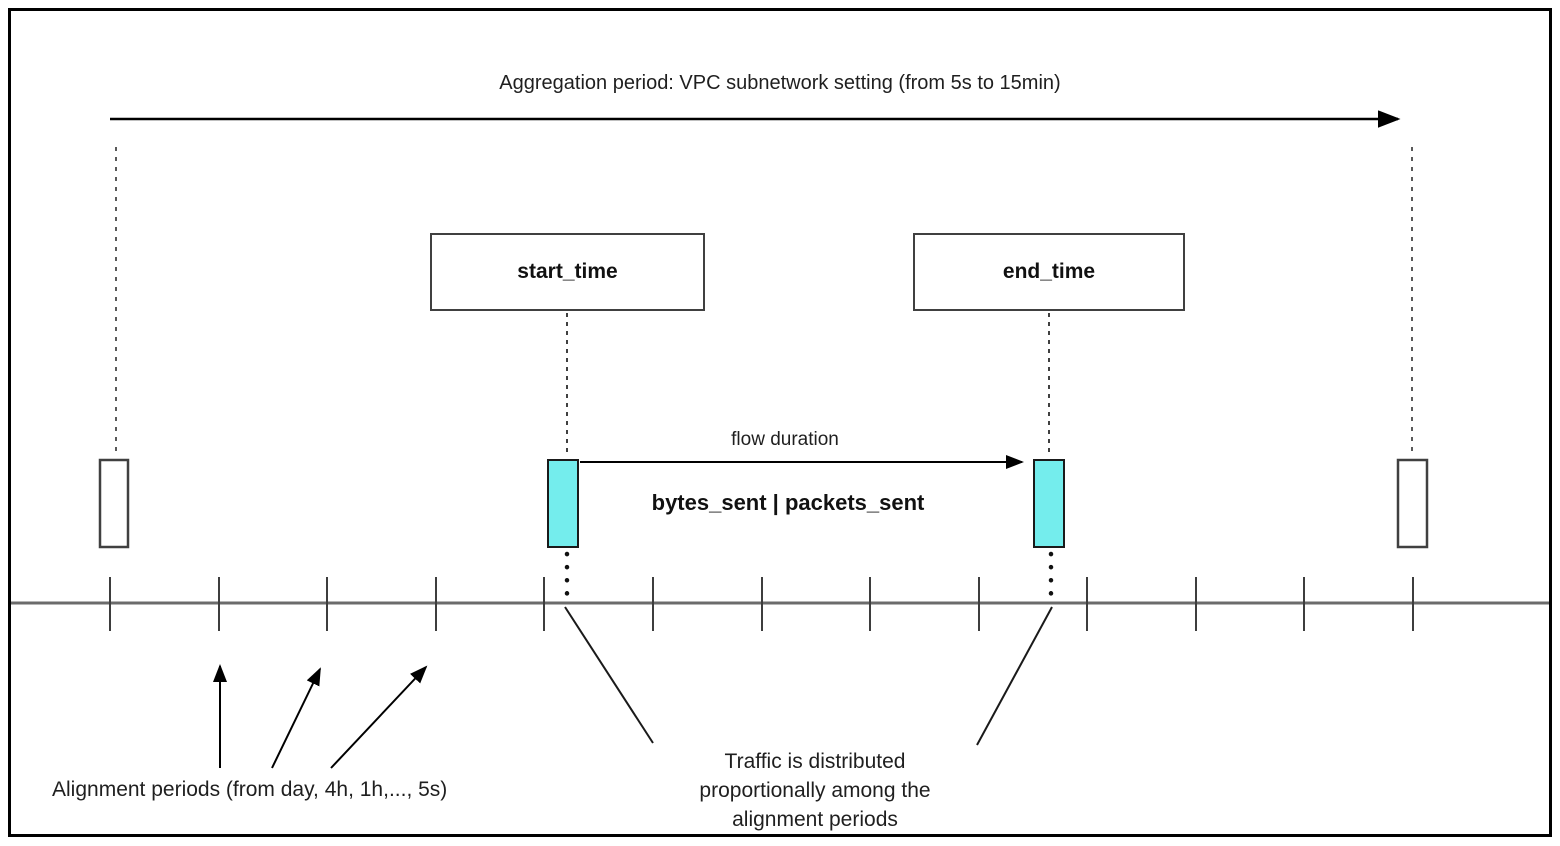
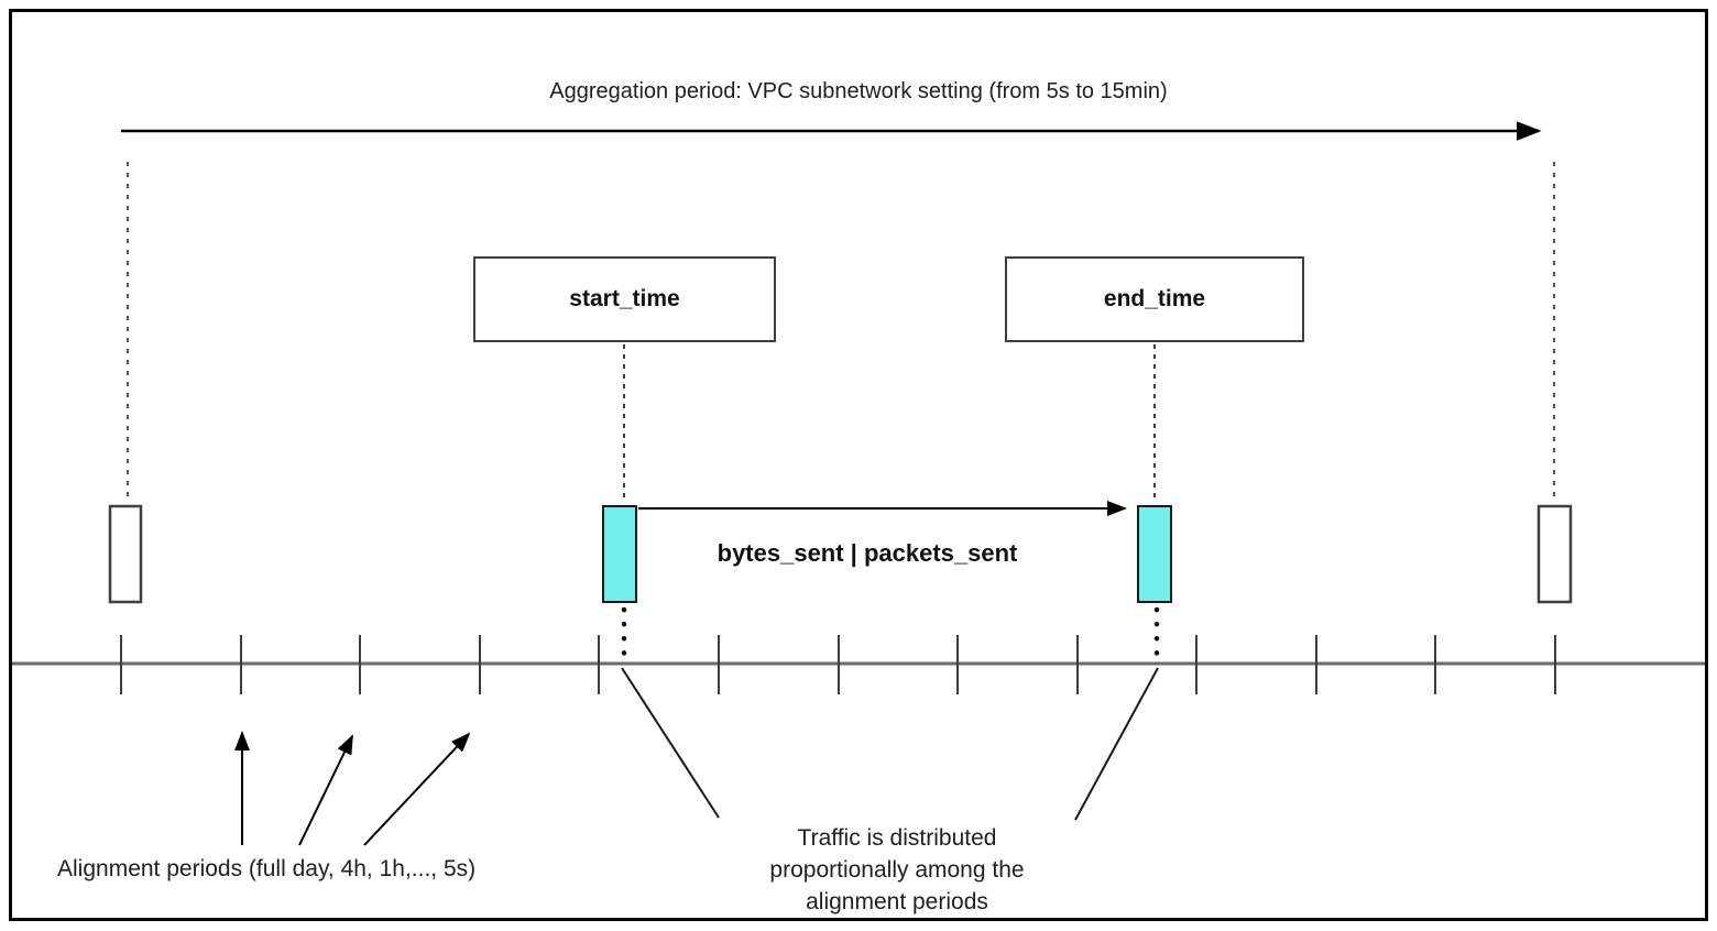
  Aggregation period: VPC subnetwork setting (from 5s to 15min)
  start_time
  end_time
- flow duration
  bytes_sent | packets_sent
- Alignment periods (from day, 4h, 1h,..., 5s)
+ Alignment periods (full day, 4h, 1h,..., 5s)
  Traffic is distributed
  proportionally among the
  alignment periods
